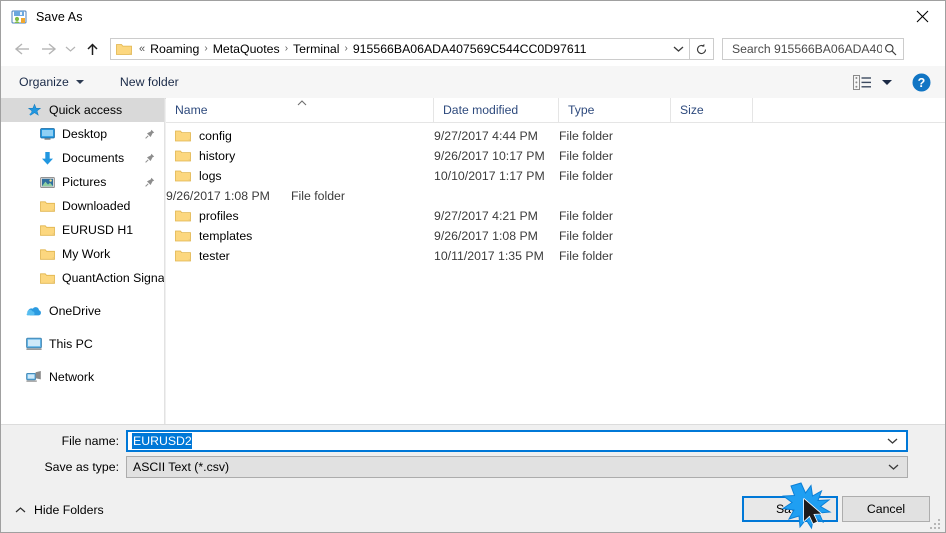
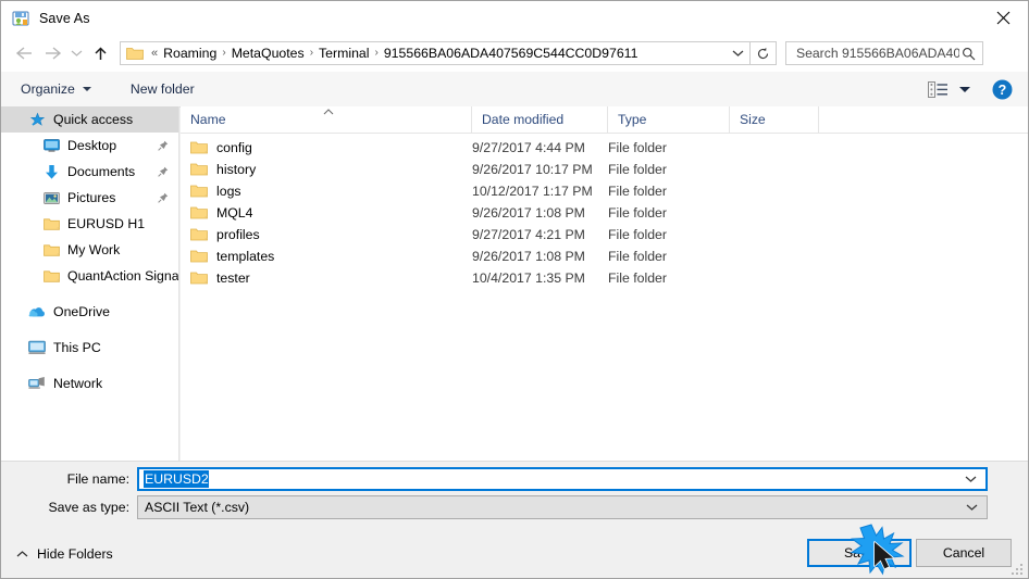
  Save As
  «
  Roaming
  ›
  MetaQuotes
  ›
  Terminal
  ›
  915566BA06ADA407569C544CC0D97611
  Search 915566BA06ADA40
  Organize
  New folder
  ?
  Quick access
  Desktop
  Documents
  Pictures
- Downloaded
  EURUSD H1
  My Work
  QuantAction Signa
  OneDrive
  This PC
  Network
  Name
  Date modified
  Type
  Size
  config
  9/27/2017 4:44 PM
  File folder
  history
  9/26/2017 10:17 PM
  File folder
  logs
- 10/10/2017 1:17 PM
+ 10/12/2017 1:17 PM
  File folder
+ MQL4
  9/26/2017 1:08 PM
  File folder
  profiles
  9/27/2017 4:21 PM
  File folder
  templates
  9/26/2017 1:08 PM
  File folder
  tester
- 10/11/2017 1:35 PM
+ 10/4/2017 1:35 PM
  File folder
  File name:
  EURUSD2
  Save as type:
  ASCII Text (*.csv)
  Hide Folders
  Cancel
